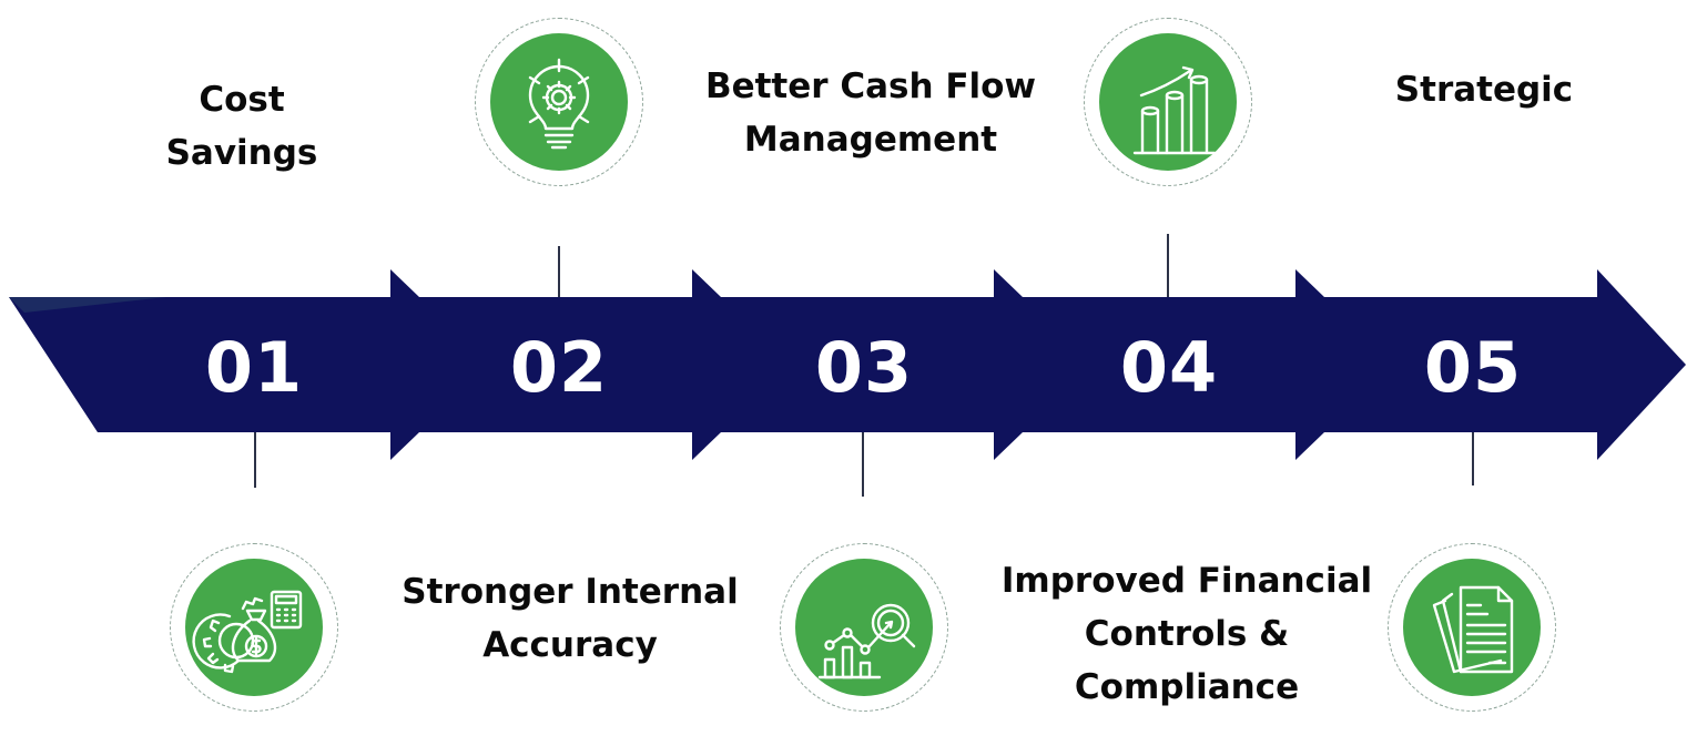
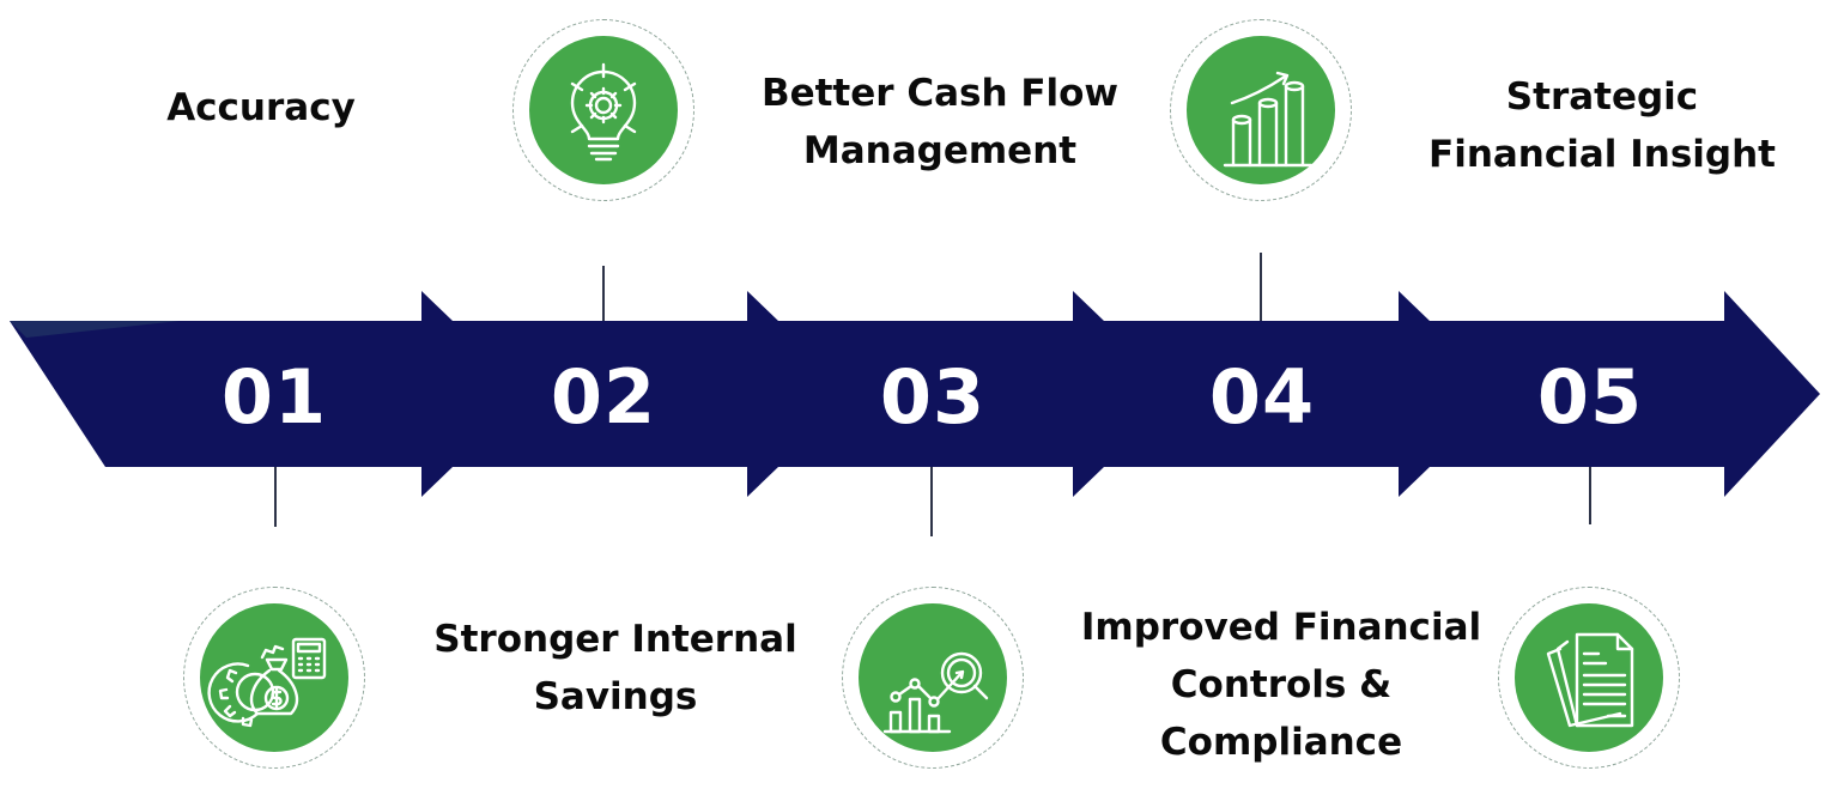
  01
  02
  03
  04
  05
- Cost
- Savings
+ Accuracy
  Stronger Internal
- Accuracy
+ Savings
  Better Cash Flow
  Management
  Improved Financial
  Controls &
  Compliance
  Strategic
+ Financial Insight
